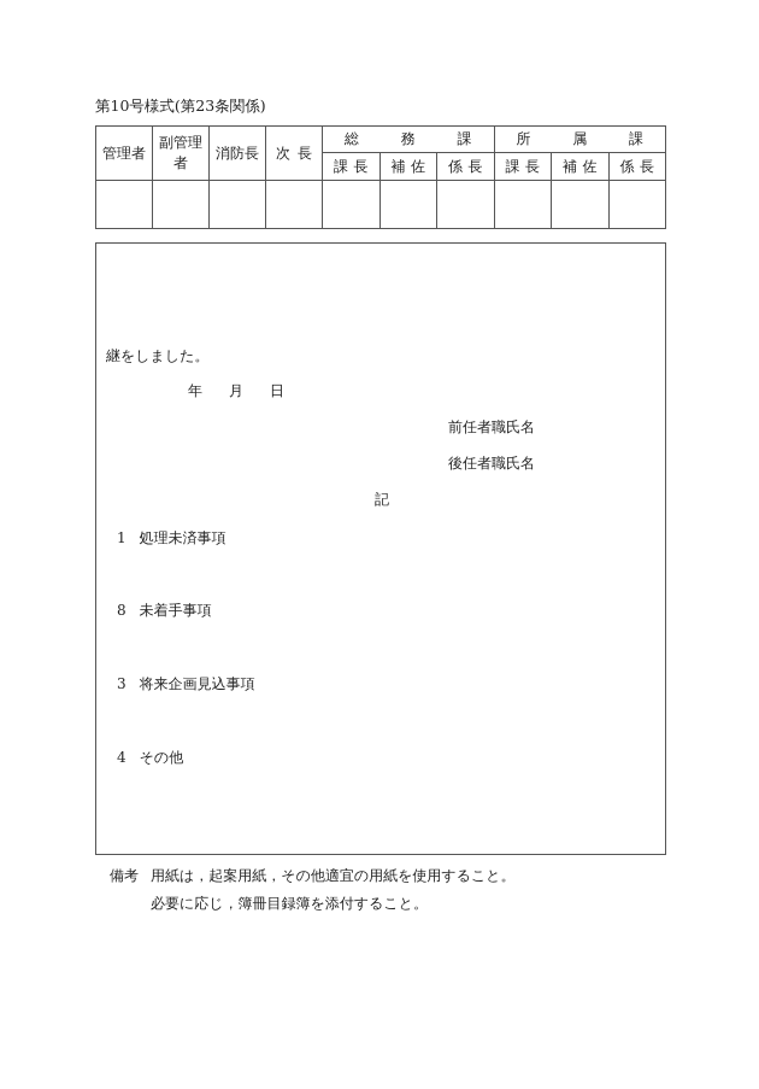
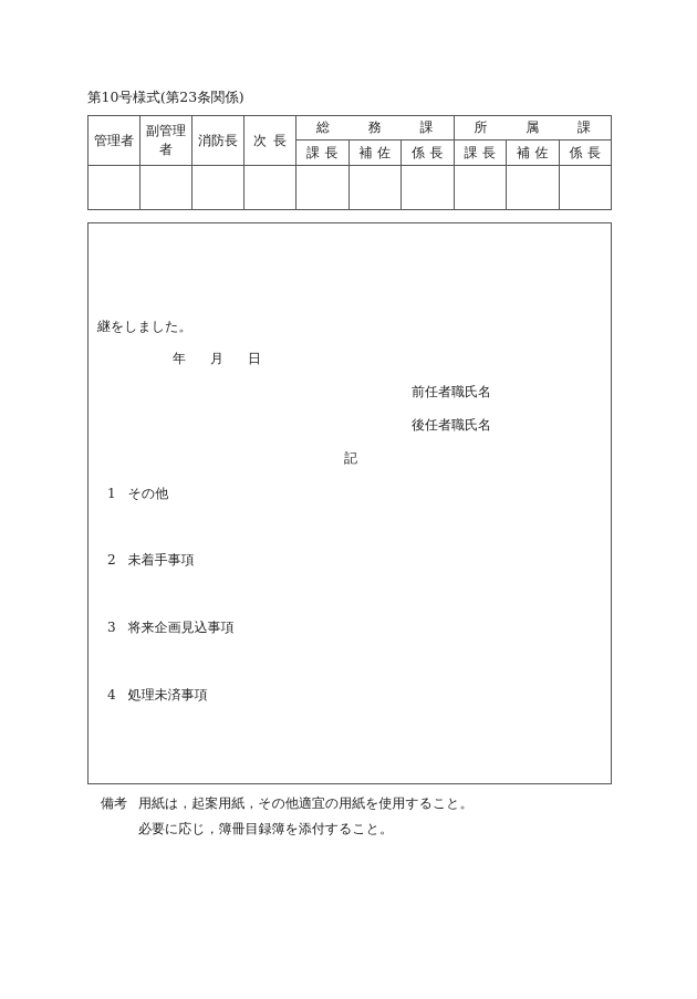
  第10号様式(第23条関係)
  管理者	副管理者	消防長	次 長	総 務 課	所 属 課
  課 長	補 佐	係 長	課 長	補 佐	係 長
  継をしました。
  年 月 日
  前任者職氏名
  後任者職氏名
  記
- 1 処理未済事項
+ 1 その他
- 8 未着手事項
+ 2 未着手事項
  3 将来企画見込事項
- 4 その他
+ 4 処理未済事項
  備考
  用紙は，起案用紙，その他適宜の用紙を使用すること。
  必要に応じ，簿冊目録簿を添付すること。
